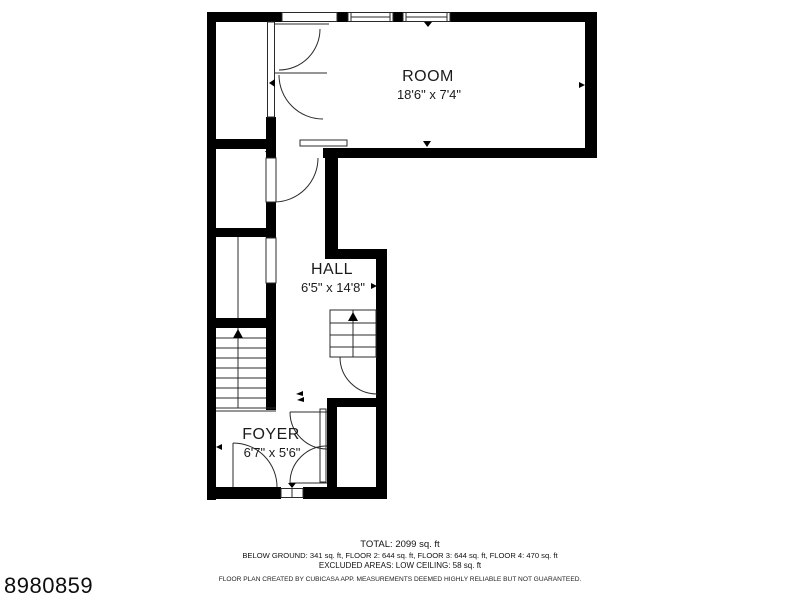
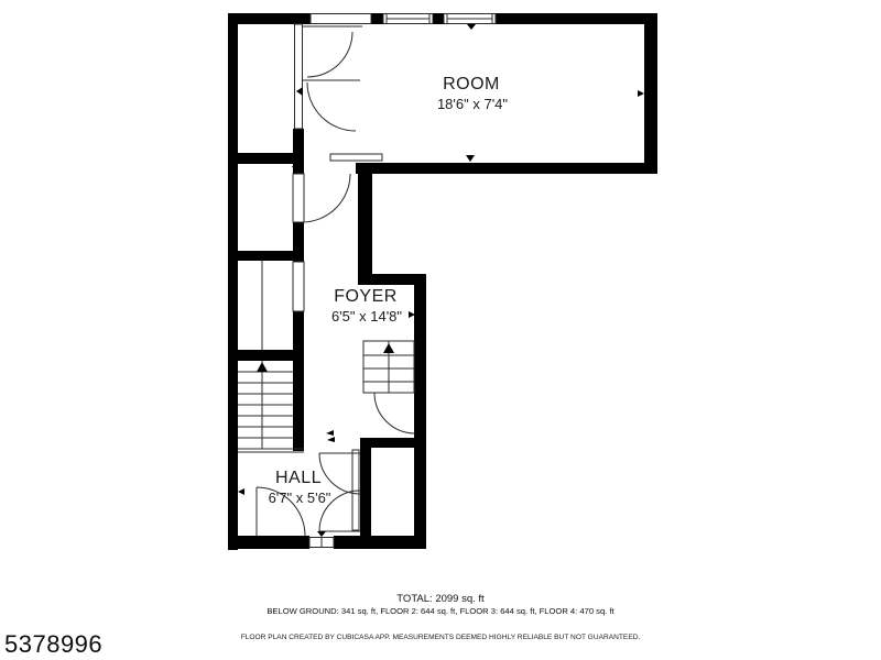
  ROOM
  18'6" x 7'4"
- HALL
+ FOYER
  6'5" x 14'8"
- FOYER
+ HALL
  6'7" x 5'6"
  TOTAL: 2099 sq. ft
  BELOW GROUND: 341 sq. ft, FLOOR 2: 644 sq. ft, FLOOR 3: 644 sq. ft, FLOOR 4: 470 sq. ft
- EXCLUDED AREAS: LOW CEILING: 58 sq. ft
- 8980859
+ 5378996
